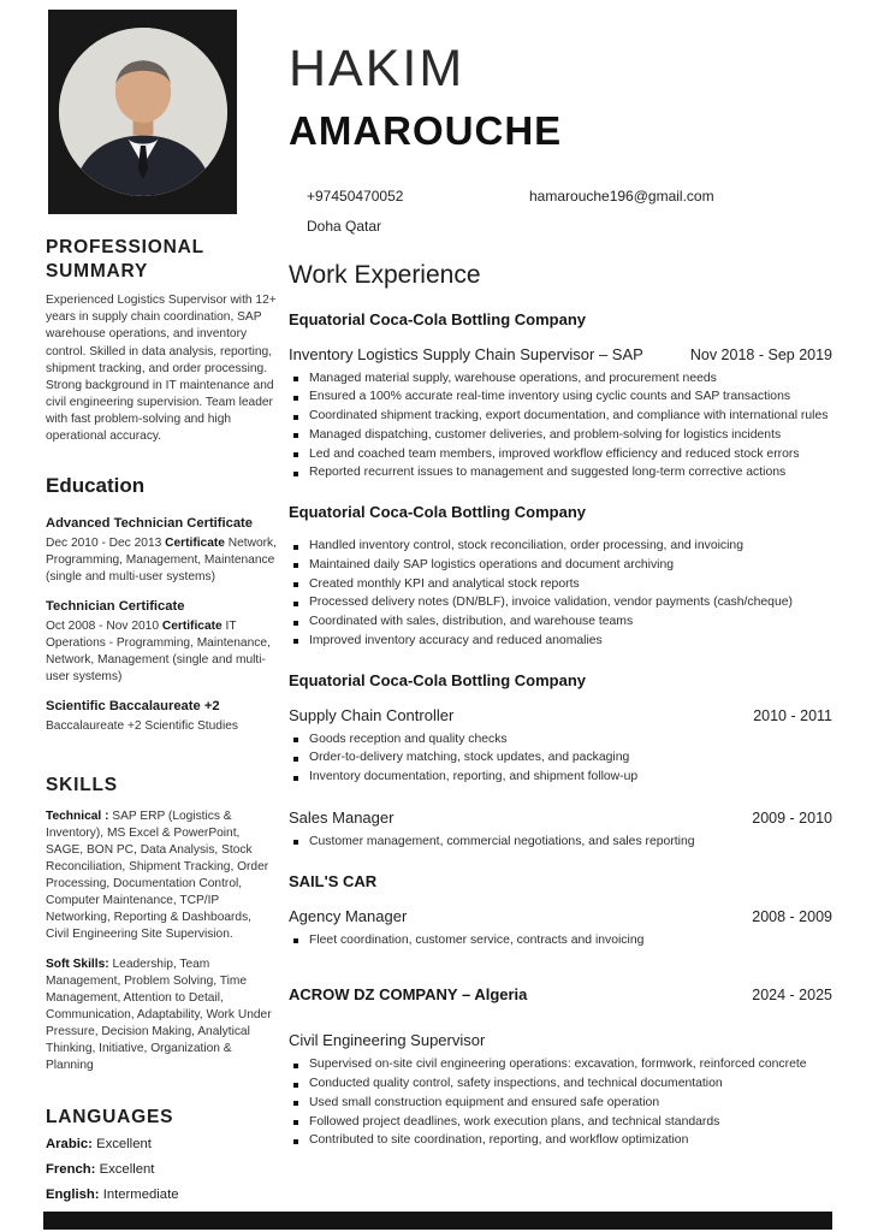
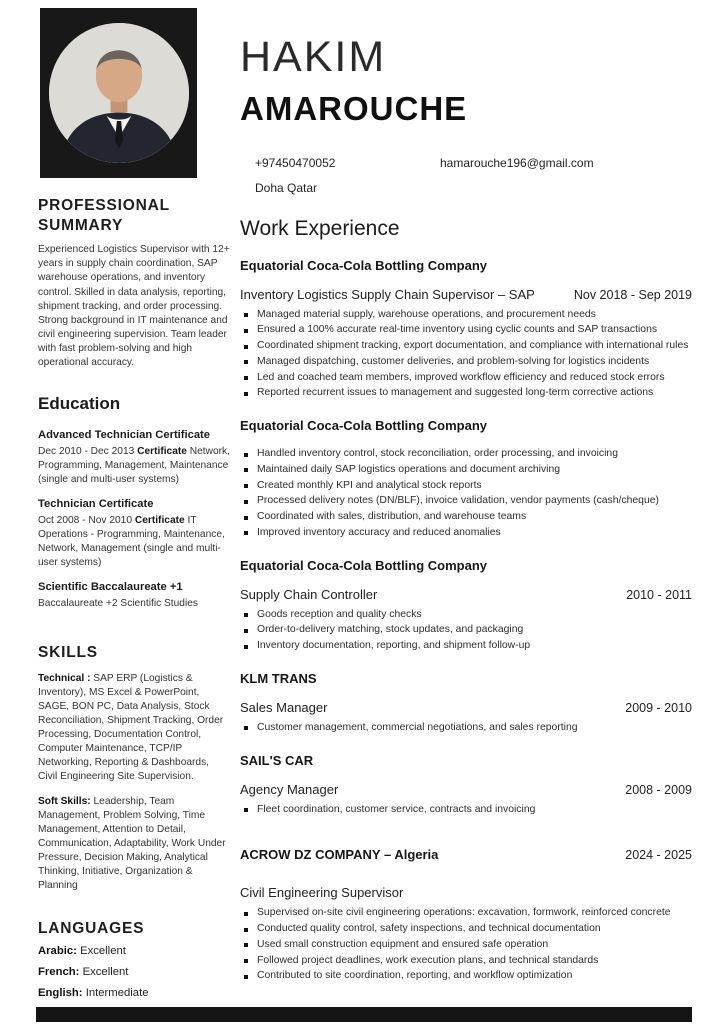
  PROFESSIONAL SUMMARY
  Experienced Logistics Supervisor with 12+ years in supply chain coordination, SAP warehouse operations, and inventory control. Skilled in data analysis, reporting, shipment tracking, and order processing. Strong background in IT maintenance and civil engineering supervision. Team leader with fast problem-solving and high operational accuracy.
  Education
  Advanced Technician Certificate
  Dec 2010 - Dec 2013 Certificate Network, Programming, Management, Maintenance (single and multi-user systems)
  Technician Certificate
  Oct 2008 - Nov 2010 Certificate IT Operations - Programming, Maintenance, Network, Management (single and multi-user systems)
- Scientific Baccalaureate +2
+ Scientific Baccalaureate +1
  Baccalaureate +2 Scientific Studies
  SKILLS
  Technical : SAP ERP (Logistics & Inventory), MS Excel & PowerPoint, SAGE, BON PC, Data Analysis, Stock Reconciliation, Shipment Tracking, Order Processing, Documentation Control, Computer Maintenance, TCP/IP Networking, Reporting & Dashboards, Civil Engineering Site Supervision.
  Soft Skills: Leadership, Team Management, Problem Solving, Time Management, Attention to Detail, Communication, Adaptability, Work Under Pressure, Decision Making, Analytical Thinking, Initiative, Organization & Planning
  LANGUAGES
  Arabic: Excellent
  French: Excellent
  English: Intermediate
  HAKIM
  AMAROUCHE
  +97450470052
  hamarouche196@gmail.com
  Doha Qatar
  Work Experience
  Equatorial Coca-Cola Bottling Company
  Inventory Logistics Supply Chain Supervisor – SAP
  Nov 2018 - Sep 2019
  Managed material supply, warehouse operations, and procurement needs
  Ensured a 100% accurate real-time inventory using cyclic counts and SAP transactions
  Coordinated shipment tracking, export documentation, and compliance with international rules
  Managed dispatching, customer deliveries, and problem-solving for logistics incidents
  Led and coached team members, improved workflow efficiency and reduced stock errors
  Reported recurrent issues to management and suggested long-term corrective actions
  Equatorial Coca-Cola Bottling Company
  Handled inventory control, stock reconciliation, order processing, and invoicing
  Maintained daily SAP logistics operations and document archiving
  Created monthly KPI and analytical stock reports
  Processed delivery notes (DN/BLF), invoice validation, vendor payments (cash/cheque)
  Coordinated with sales, distribution, and warehouse teams
  Improved inventory accuracy and reduced anomalies
  Equatorial Coca-Cola Bottling Company
  Supply Chain Controller
  2010 - 2011
  Goods reception and quality checks
  Order-to-delivery matching, stock updates, and packaging
  Inventory documentation, reporting, and shipment follow-up
+ KLM TRANS
  Sales Manager
  2009 - 2010
  Customer management, commercial negotiations, and sales reporting
  SAIL'S CAR
  Agency Manager
  2008 - 2009
  Fleet coordination, customer service, contracts and invoicing
  ACROW DZ COMPANY – Algeria
  2024 - 2025
  Civil Engineering Supervisor
  Supervised on-site civil engineering operations: excavation, formwork, reinforced concrete
  Conducted quality control, safety inspections, and technical documentation
  Used small construction equipment and ensured safe operation
  Followed project deadlines, work execution plans, and technical standards
  Contributed to site coordination, reporting, and workflow optimization
